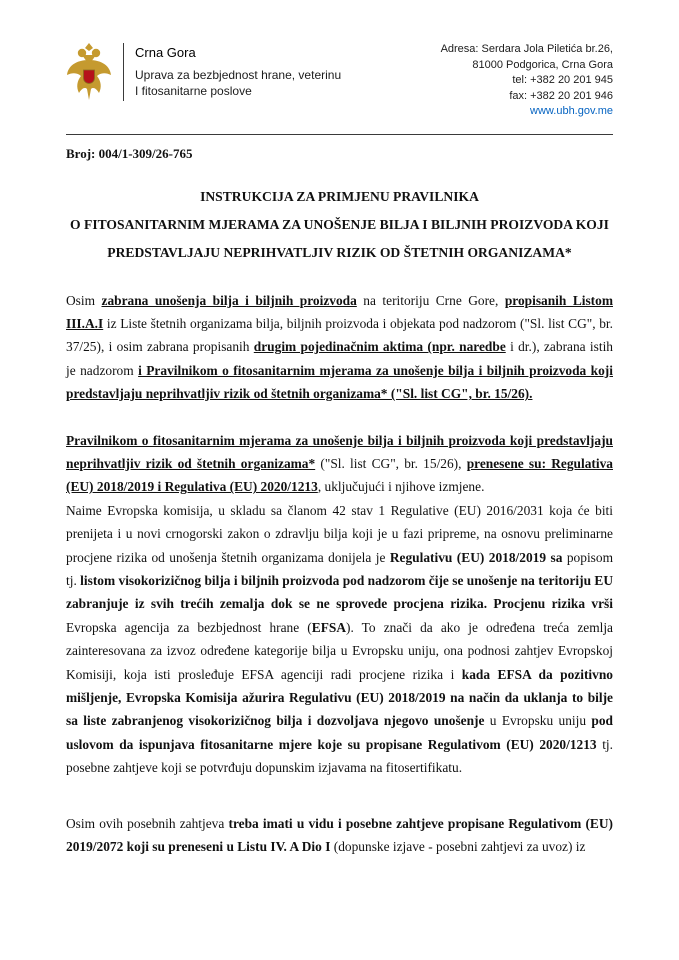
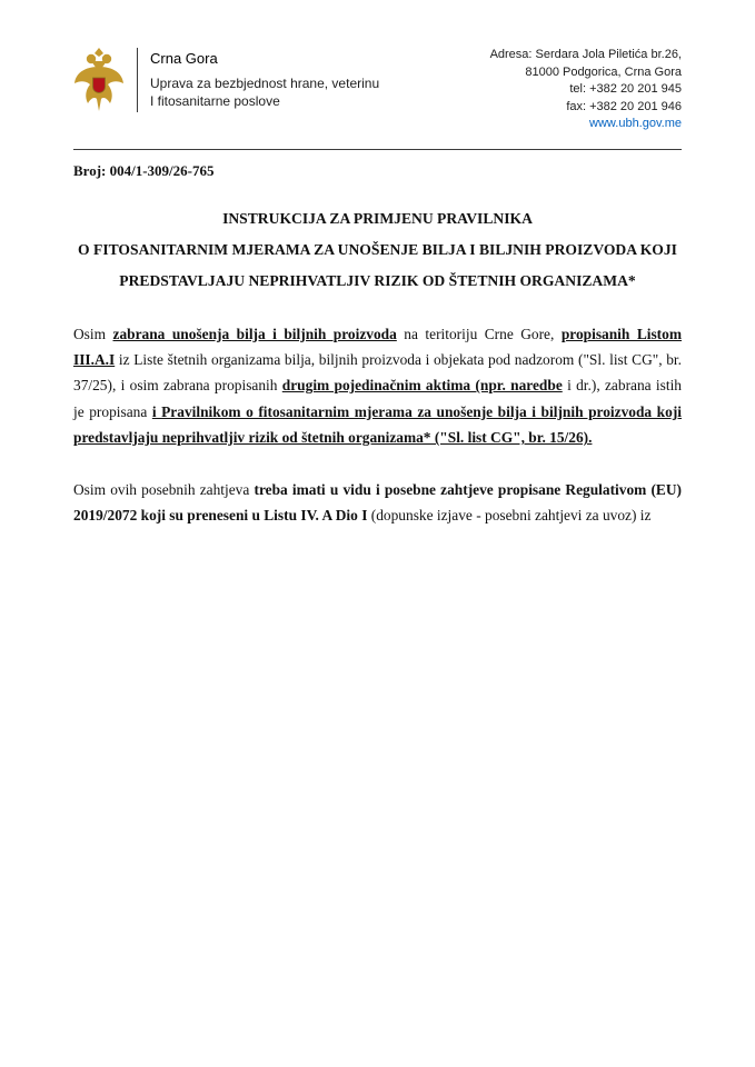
  Crna Gora
  Uprava za bezbjednost hrane, veterinu
  I fitosanitarne poslove
  Adresa: Serdara Jola Piletića br.26,
  81000 Podgorica, Crna Gora
  tel: +382 20 201 945
  fax: +382 20 201 946
  www.ubh.gov.me
  Broj: 004/1-309/26-765
  INSTRUKCIJA ZA PRIMJENU PRAVILNIKA
  O FITOSANITARNIM MJERAMA ZA UNOŠENJE BILJA I BILJNIH PROIZVODA KOJI PREDSTAVLJAJU NEPRIHVATLJIV RIZIK OD ŠTETNIH ORGANIZAMA*
- Osim zabrana unošenja bilja i biljnih proizvoda na teritoriju Crne Gore, propisanih Listom III.A.I iz Liste štetnih organizama bilja, biljnih proizvoda i objekata pod nadzorom ("Sl. list CG", br. 37/25), i osim zabrana propisanih drugim pojedinačnim aktima (npr. naredbe i dr.), zabrana istih je nadzorom i Pravilnikom o fitosanitarnim mjerama za unošenje bilja i biljnih proizvoda koji predstavljaju neprihvatljiv rizik od štetnih organizama* ("Sl. list CG", br. 15/26).
+ Osim zabrana unošenja bilja i biljnih proizvoda na teritoriju Crne Gore, propisanih Listom III.A.I iz Liste štetnih organizama bilja, biljnih proizvoda i objekata pod nadzorom ("Sl. list CG", br. 37/25), i osim zabrana propisanih drugim pojedinačnim aktima (npr. naredbe i dr.), zabrana istih je propisana i Pravilnikom o fitosanitarnim mjerama za unošenje bilja i biljnih proizvoda koji predstavljaju neprihvatljiv rizik od štetnih organizama* ("Sl. list CG", br. 15/26).
- Pravilnikom o fitosanitarnim mjerama za unošenje bilja i biljnih proizvoda koji predstavljaju neprihvatljiv rizik od štetnih organizama* ("Sl. list CG", br. 15/26), prenesene su: Regulativa (EU) 2018/2019 i Regulativa (EU) 2020/1213, uključujući i njihove izmjene.
- Naime Evropska komisija, u skladu sa članom 42 stav 1 Regulative (EU) 2016/2031 koja će biti prenijeta i u novi crnogorski zakon o zdravlju bilja koji je u fazi pripreme, na osnovu preliminarne procjene rizika od unošenja štetnih organizama donijela je Regulativu (EU) 2018/2019 sa popisom tj. listom visokorizičnog bilja i biljnih proizvoda pod nadzorom čije se unošenje na teritoriju EU zabranjuje iz svih trećih zemalja dok se ne sprovede procjena rizika. Procjenu rizika vrši Evropska agencija za bezbjednost hrane (EFSA). To znači da ako je određena treća zemlja zainteresovana za izvoz određene kategorije bilja u Evropsku uniju, ona podnosi zahtjev Evropskoj Komisiji, koja isti prosleđuje EFSA agenciji radi procjene rizika i kada EFSA da pozitivno mišljenje, Evropska Komisija ažurira Regulativu (EU) 2018/2019 na način da uklanja to bilje sa liste zabranjenog visokorizičnog bilja i dozvoljava njegovo unošenje u Evropsku uniju pod uslovom da ispunjava fitosanitarne mjere koje su propisane Regulativom (EU) 2020/1213 tj. posebne zahtjeve koji se potvrđuju dopunskim izjavama na fitosertifikatu.
  Osim ovih posebnih zahtjeva treba imati u vidu i posebne zahtjeve propisane Regulativom (EU) 2019/2072 koji su preneseni u Listu IV. A Dio I (dopunske izjave - posebni zahtjevi za uvoz) iz
